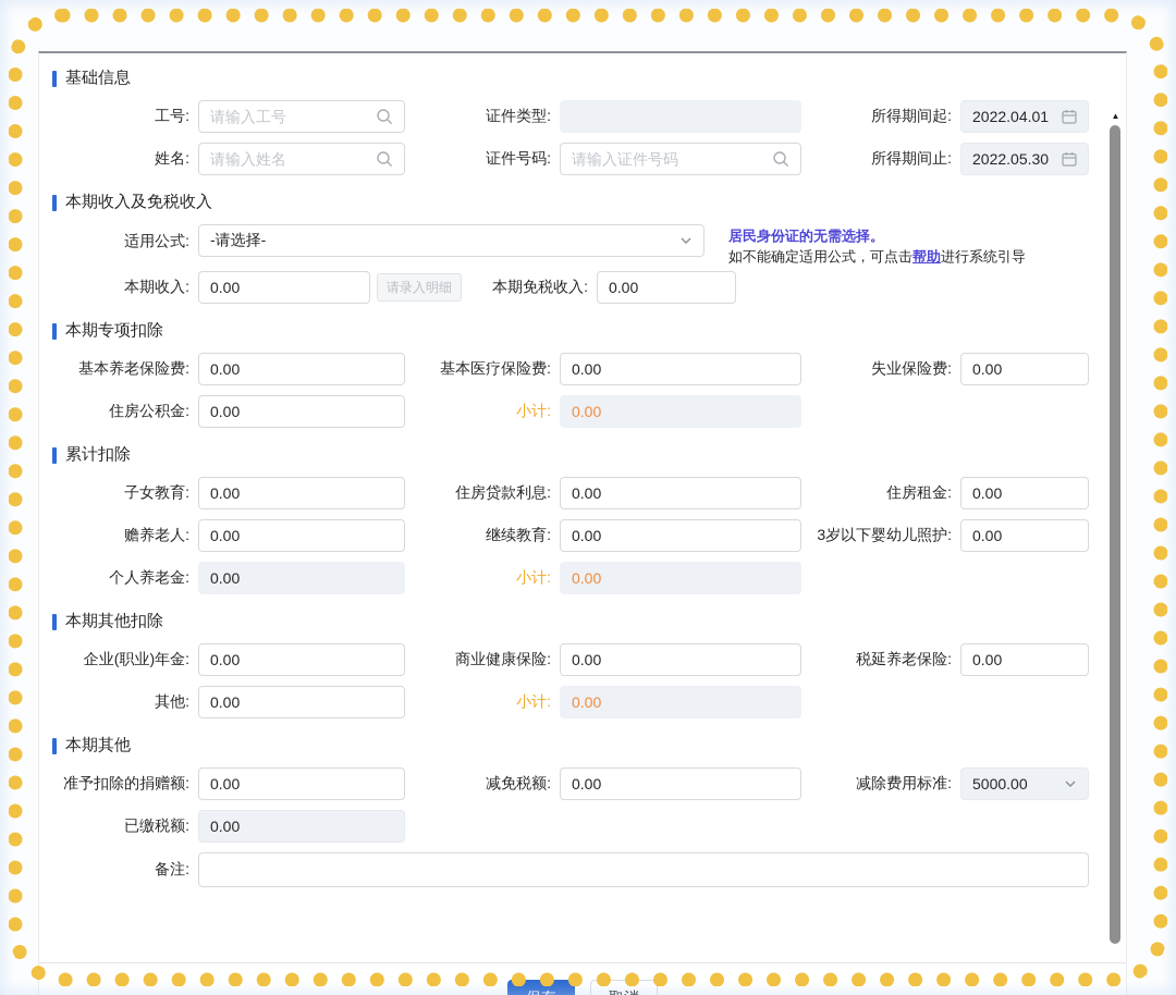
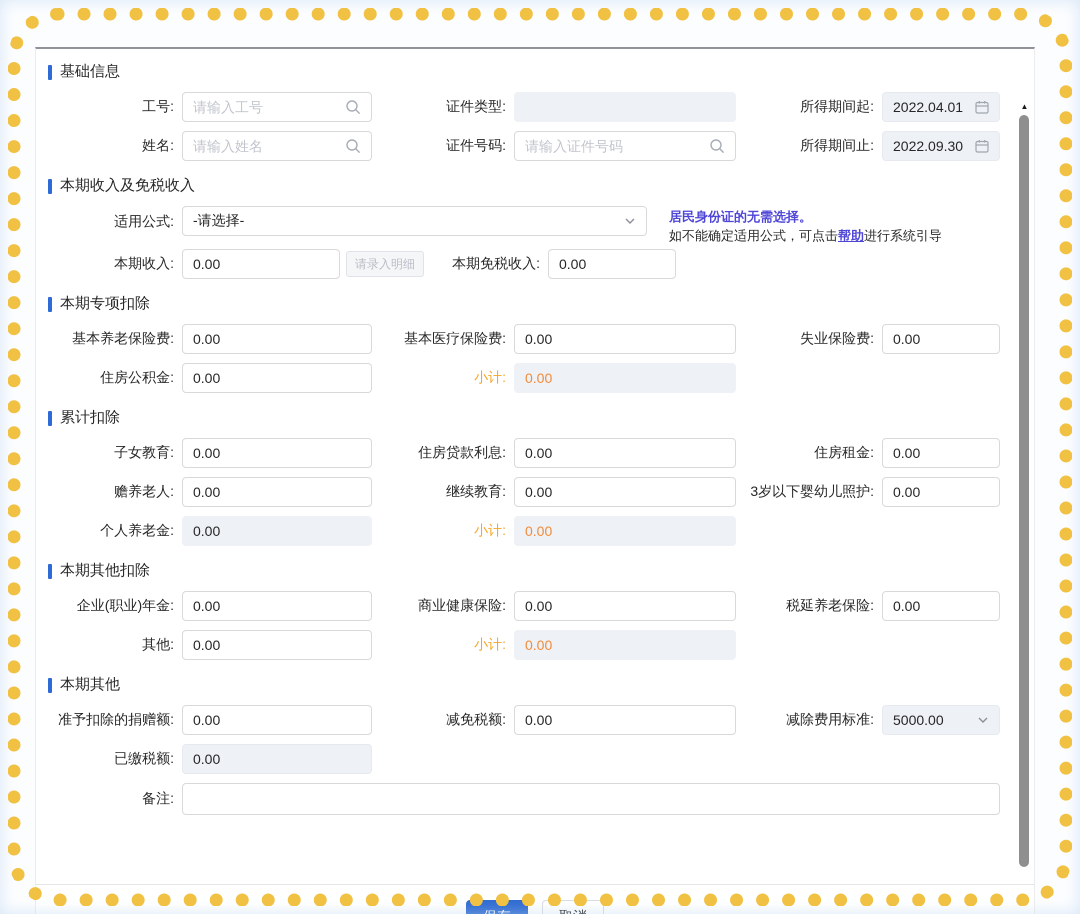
  基础信息
  工号:
  请输入工号
  证件类型:
  所得期间起:
  2022.04.01
  姓名:
  请输入姓名
  证件号码:
  请输入证件号码
  所得期间止:
- 2022.05.30
+ 2022.09.30
  本期收入及免税收入
  适用公式:
  -请选择-
  居民身份证的无需选择。
  如不能确定适用公式，可点击帮助进行系统引导
  本期收入:
  0.00
  请录入明细
  本期免税收入:
  0.00
  本期专项扣除
  基本养老保险费:
  0.00
  基本医疗保险费:
  0.00
  失业保险费:
  0.00
  住房公积金:
  0.00
  小计:
  0.00
  累计扣除
  子女教育:
  0.00
  住房贷款利息:
  0.00
  住房租金:
  0.00
  赡养老人:
  0.00
  继续教育:
  0.00
  3岁以下婴幼儿照护:
  0.00
  个人养老金:
  0.00
  小计:
  0.00
  本期其他扣除
  企业(职业)年金:
  0.00
  商业健康保险:
  0.00
  税延养老保险:
  0.00
  其他:
  0.00
  小计:
  0.00
  本期其他
  准予扣除的捐赠额:
  0.00
  减免税额:
  0.00
  减除费用标准:
  5000.00
  已缴税额:
  0.00
  备注:
  ▲
